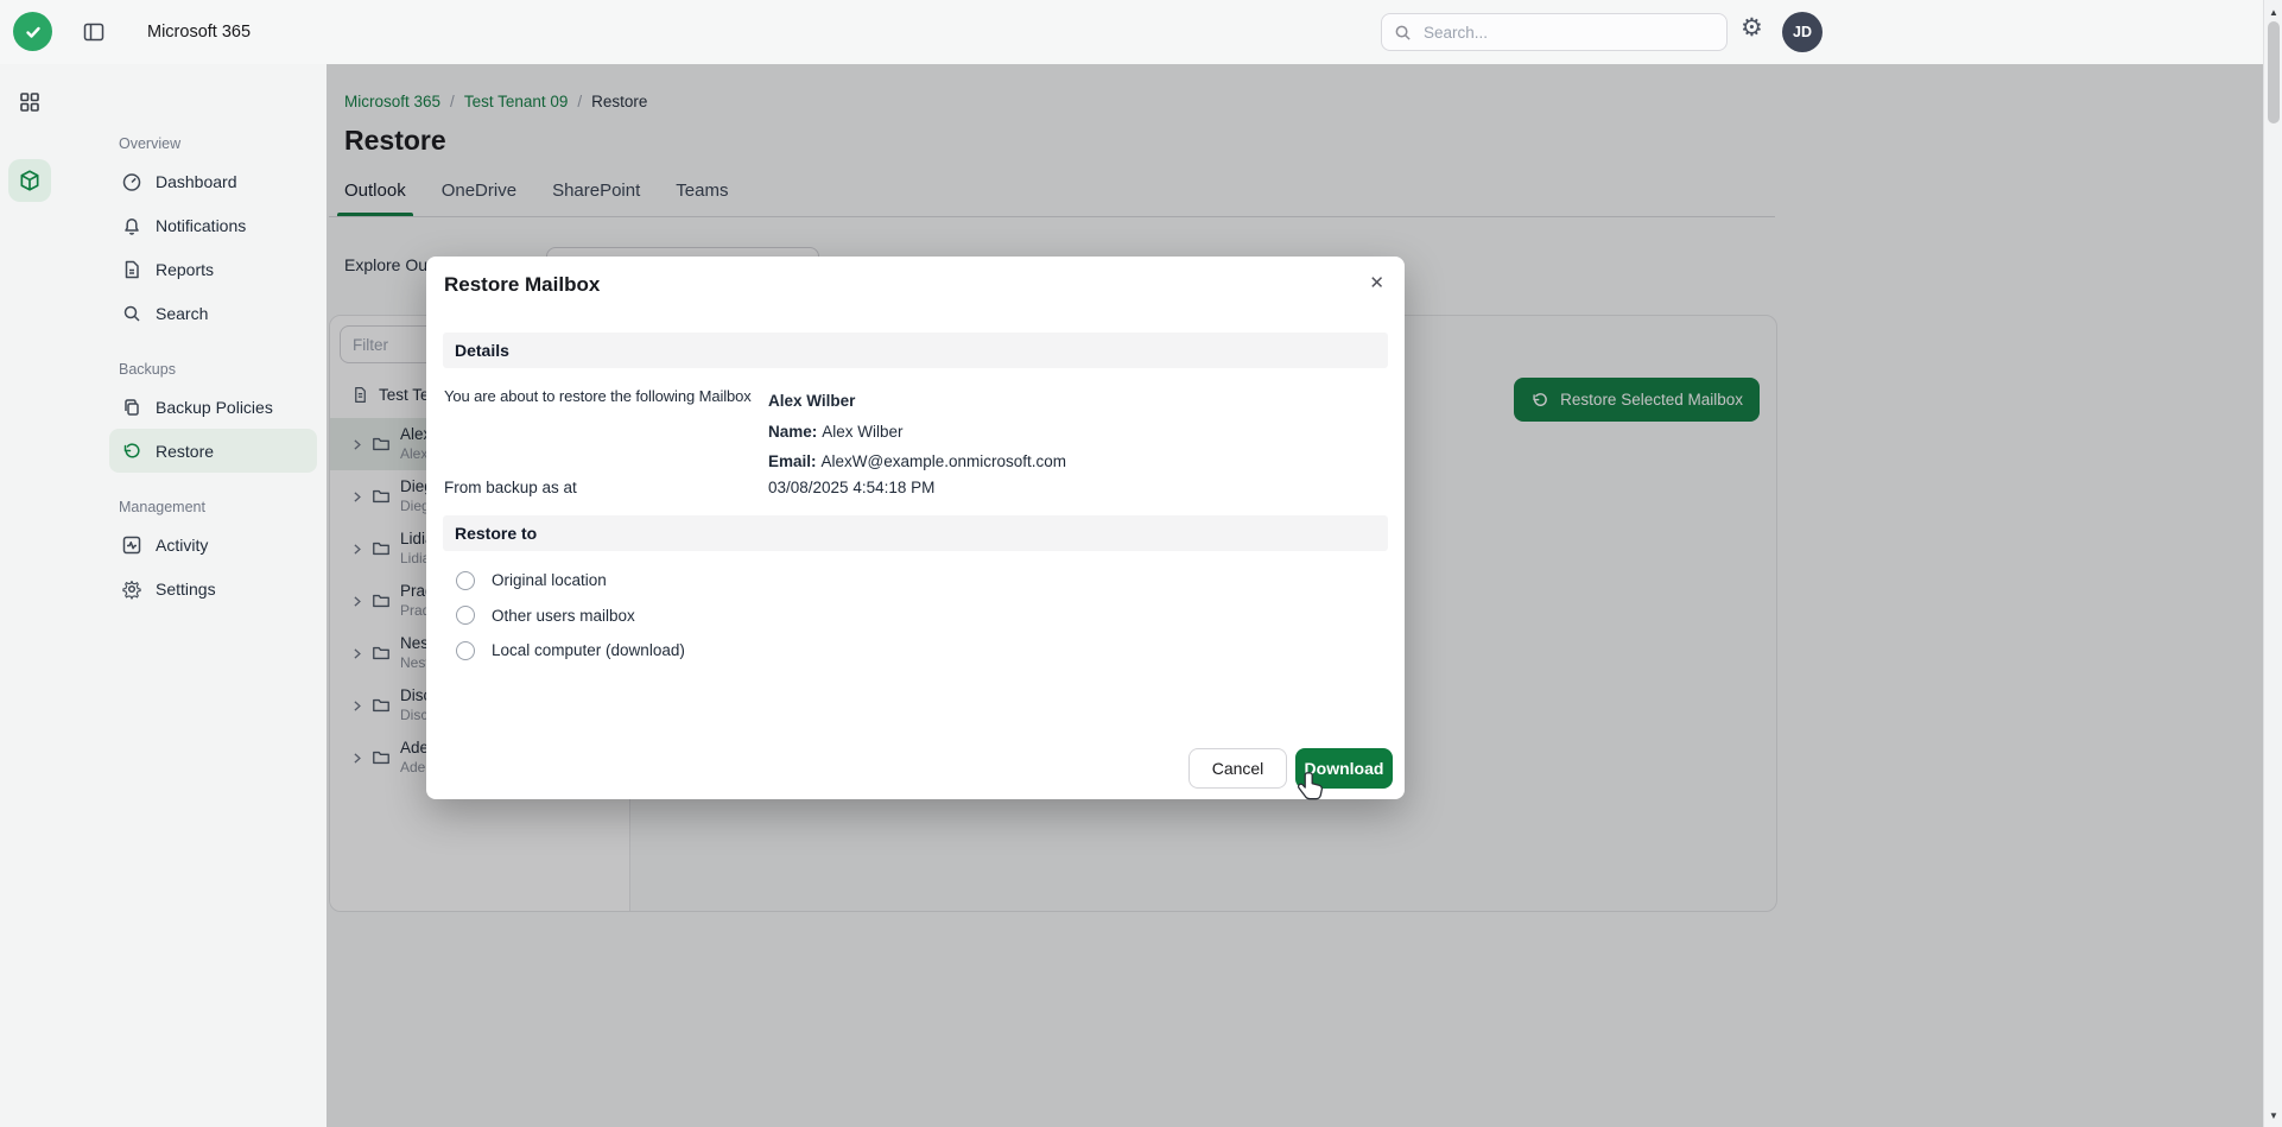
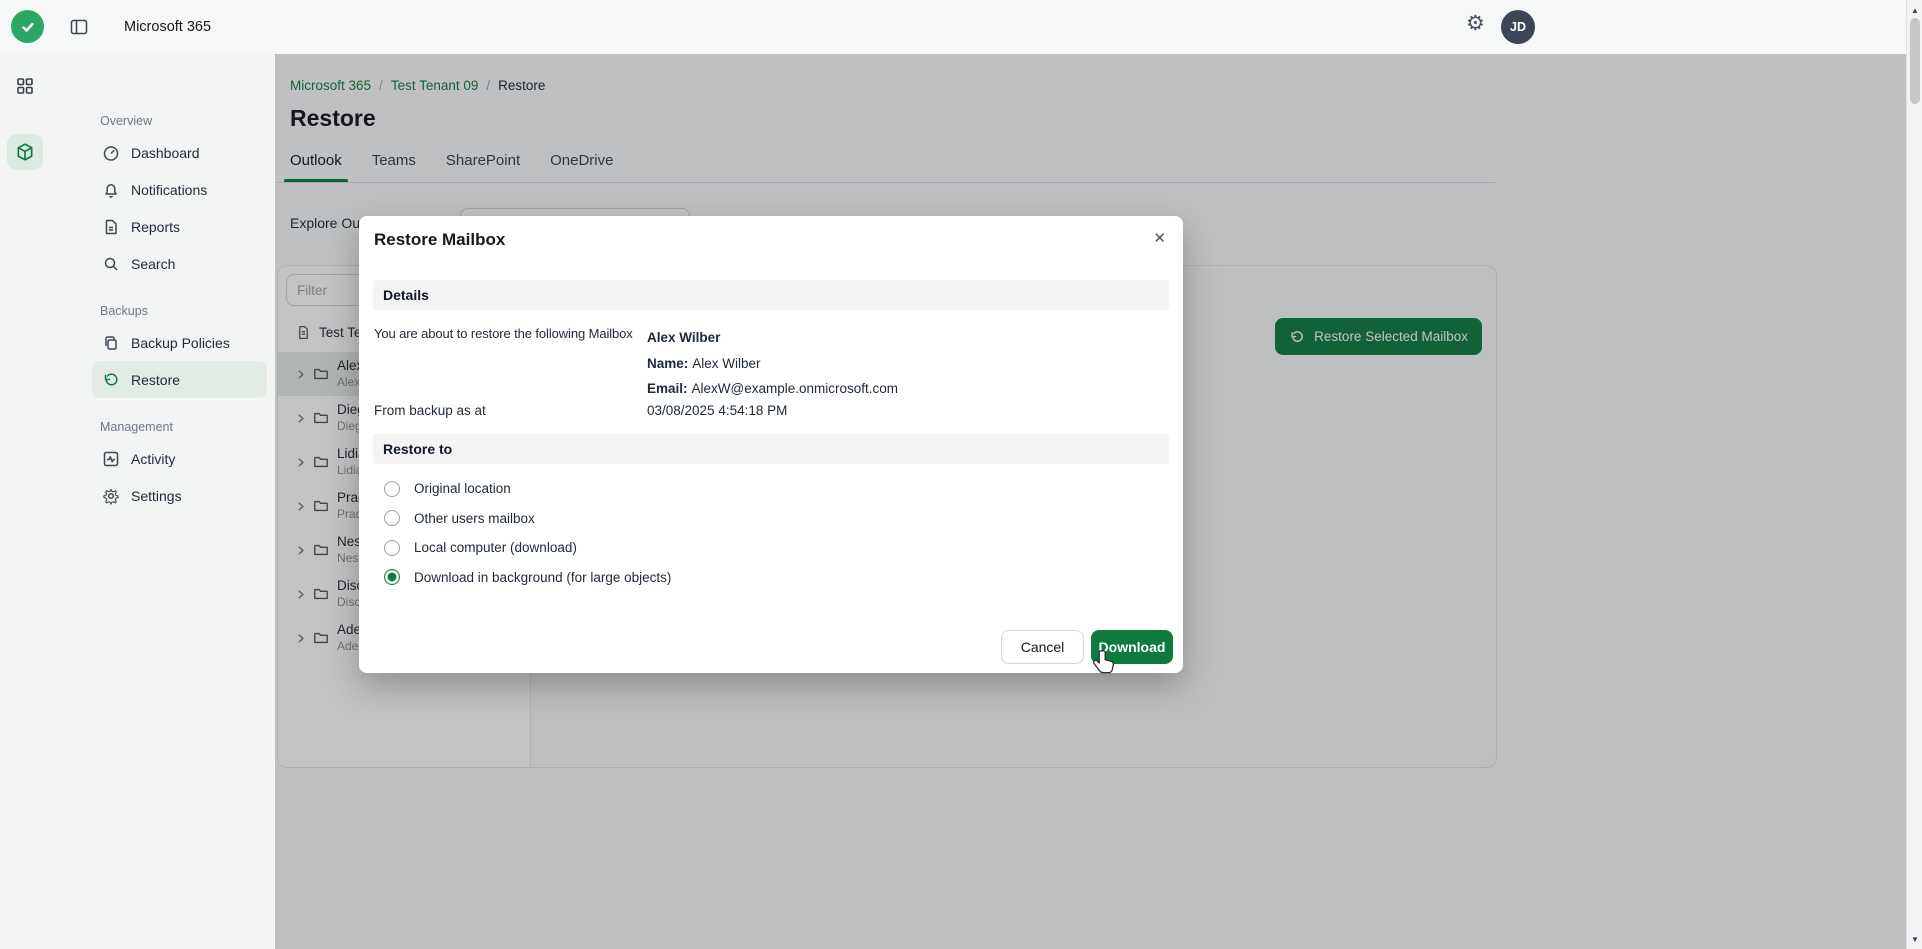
  Microsoft 365
- Search...
  ⚙
  JD
  Overview
  Dashboard
  Notifications
  Reports
  Search
  Backups
  Backup Policies
  Restore
  Management
  Activity
  Settings
  Microsoft 365
  /
  Test Tenant 09
  /
  Restore
  Restore
  Outlook
- OneDrive
+ Teams
  SharePoint
- Teams
+ OneDrive
  Explore Ou
  Filter
  Test Te
  Ale
  Alex
  Die
  Lidi
  Pra
  Nes
  Dis
  Disc
  Ade
  Restore Selected Mailbox
  Restore Mailbox
  ✕
  Details
  You are about to restore the following Mailbox
  Alex Wilber
  Name: Alex Wilber
  Email: AlexW@example.onmicrosoft.com
  From backup as at
  03/08/2025 4:54:18 PM
  Restore to
  Original location
  Other users mailbox
  Local computer (download)
+ Download in background (for large objects)
  Cancel
  Download
  ▲
  ▼
